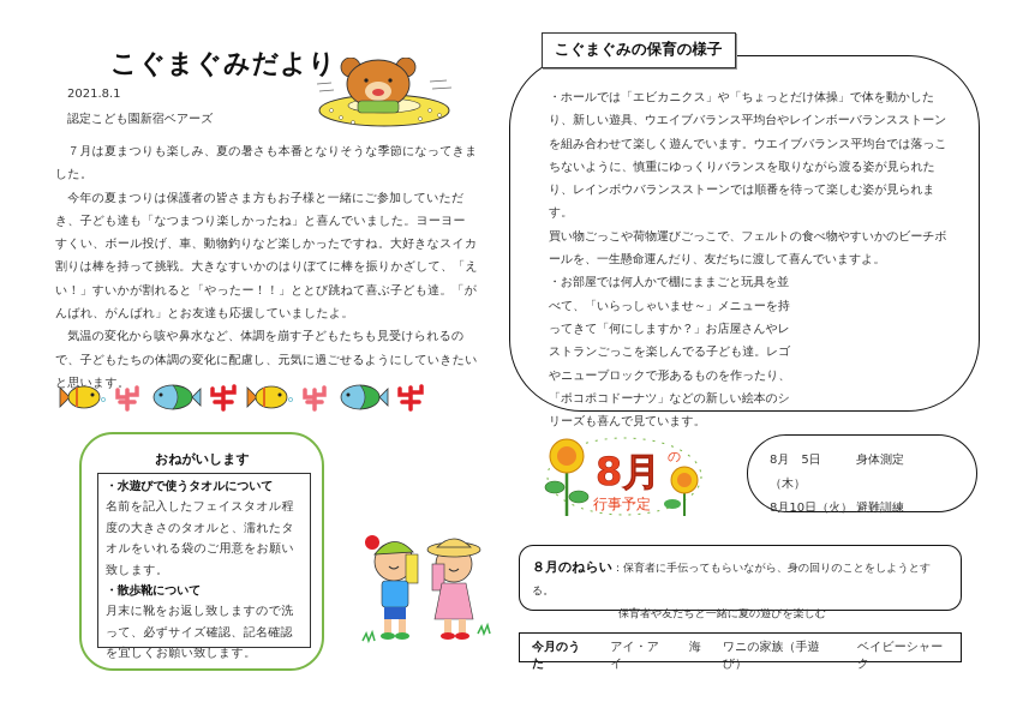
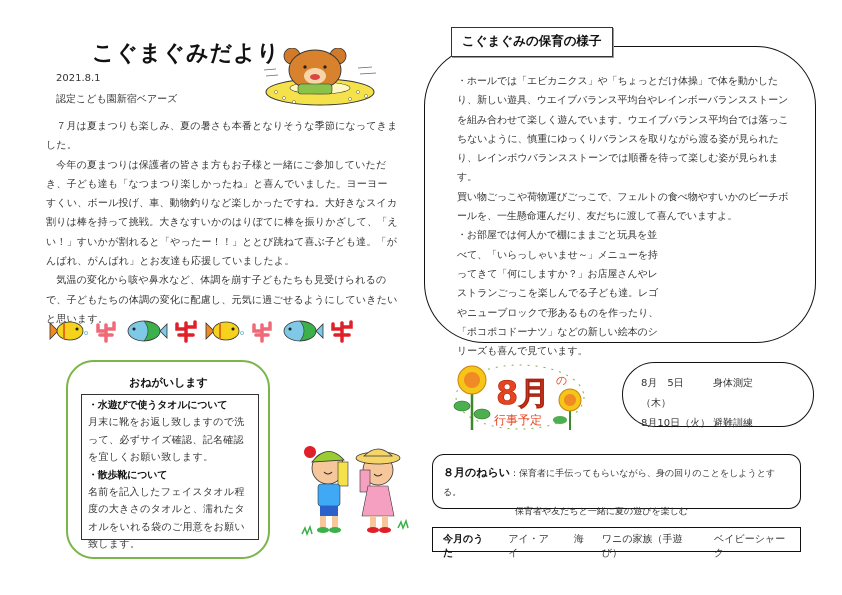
  こぐまぐみだより
  2021.8.1
  認定こども園新宿ベアーズ
  ７月は夏まつりも楽しみ、夏の暑さも本番となりそうな季節になってきました。
  今年の夏まつりは保護者の皆さま方もお子様と一緒にご参加していただき、子ども達も「なつまつり楽しかったね」と喜んでいました。ヨーヨーすくい、ボール投げ、車、動物釣りなど楽しかったですね。大好きなスイカ割りは棒を持って挑戦。大きなすいかのはりぼてに棒を振りかざして、「えい！」すいかが割れると「やったー！！」ととび跳ねて喜ぶ子ども達。「がんばれ、がんばれ」とお友達も応援していましたよ。
  気温の変化から咳や鼻水など、体調を崩す子どもたちも見受けられるので、子どもたちの体調の変化に配慮し、元気に過ごせるようにしていきたいと思います。
  おねがいします
  ・水遊びで使うタオルについて
- 名前を記入したフェイスタオル程度の大きさのタオルと、濡れたタオルをいれる袋のご用意をお願い致します。
+ 月末に靴をお返し致しますので洗って、必ずサイズ確認、記名確認を宜しくお願い致します。
  ・散歩靴について
- 月末に靴をお返し致しますので洗って、必ずサイズ確認、記名確認を宜しくお願い致します。
+ 名前を記入したフェイスタオル程度の大きさのタオルと、濡れたタオルをいれる袋のご用意をお願い致します。
  こぐまぐみの保育の様子
  ・ホールでは「エビカニクス」や「ちょっとだけ体操」で体を動かしたり、新しい遊具、ウエイブバランス平均台やレインボーバランスストーンを組み合わせて楽しく遊んでいます。ウエイブバランス平均台では落っこちないように、慎重にゆっくりバランスを取りながら渡る姿が見られたり、レインボウバランスストーンでは順番を待って楽しむ姿が見られます。
  買い物ごっこや荷物運びごっこで、フェルトの食べ物やすいかのビーチボールを、一生懸命運んだり、友だちに渡して喜んでいますよ。
  ・お部屋では何人かで棚にままごと玩具を並べて、「いらっしゃいませ～」メニューを持ってきて「何にしますか？」お店屋さんやレストランごっこを楽しんでる子ども達。レゴやニューブロックで形あるものを作ったり、「ポコポコドーナツ」などの新しい絵本のシリーズも喜んで見ています。
  8月
  の
  行事予定
  8月 5日（木）
  身体測定
  8月10日（火）
  避難訓練
  ８月のねらい：保育者に手伝ってもらいながら、身の回りのことをしようとする。
  保育者や友だちと一緒に夏の遊びを楽しむ
  今月のうた
  アイ・アイ
  海
  ワニの家族（手遊び）
  ベイビーシャーク
